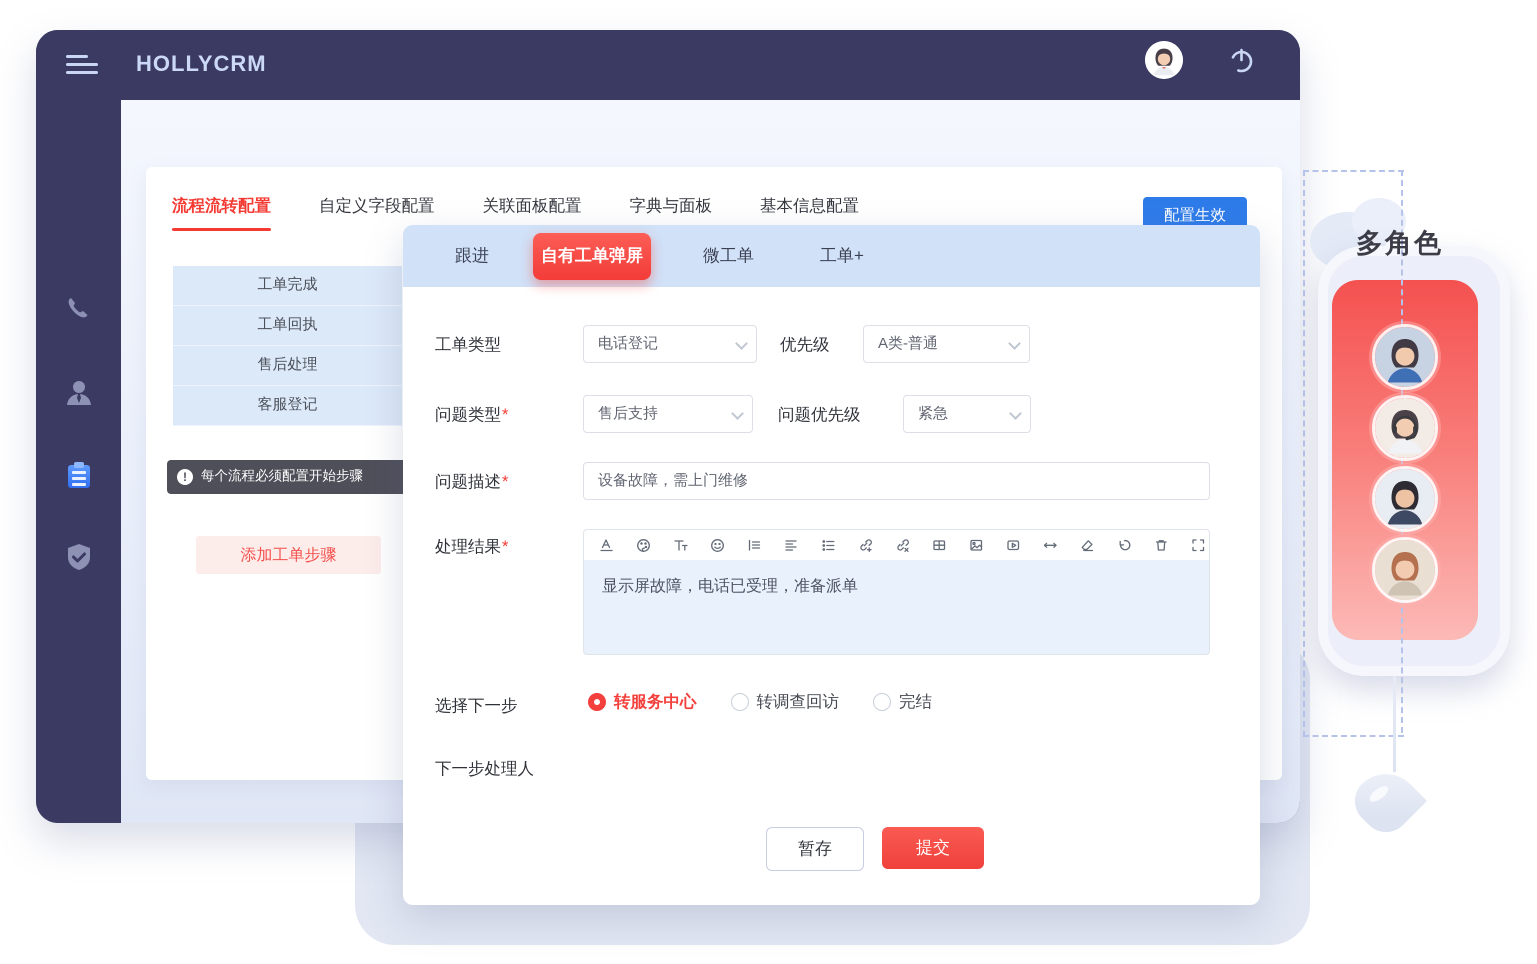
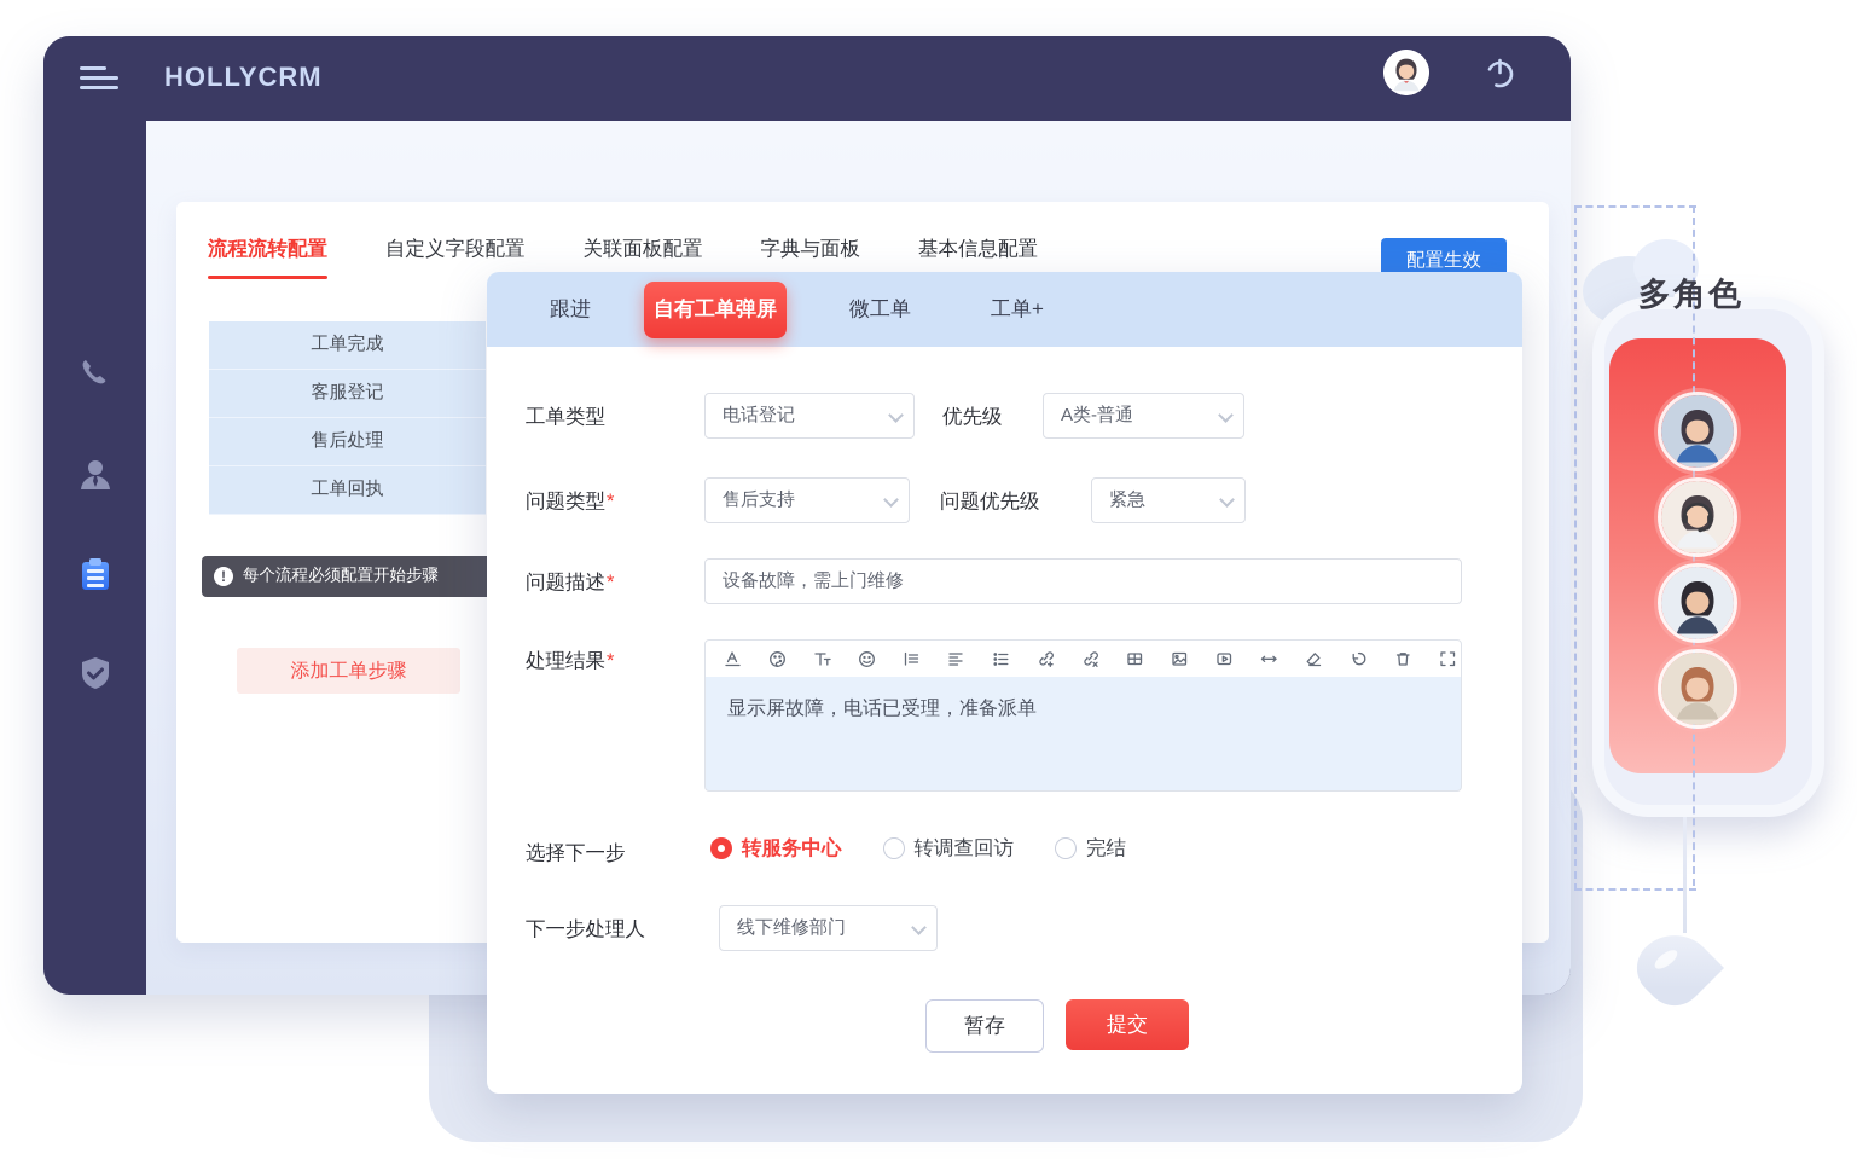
  HOLLYCRM
  流程流转配置
  自定义字段配置
  关联面板配置
  字典与面板
  基本信息配置
  配置生效
  工单完成
- 工单回执
+ 客服登记
  售后处理
- 客服登记
+ 工单回执
  !
  每个流程必须配置开始步骤
  添加工单步骤
  跟进
  自有工单弹屏
  微工单
  工单+
  工单类型
  电话登记
  优先级
  A类-普通
  问题类型*
  售后支持
  问题优先级
  紧急
  问题描述*
  设备故障，需上门维修
  处理结果*
  显示屏故障，电话已受理，准备派单
  选择下一步
  转服务中心
  转调查回访
  完结
  下一步处理人
+ 线下维修部门
  暂存
  提交
  多角色
